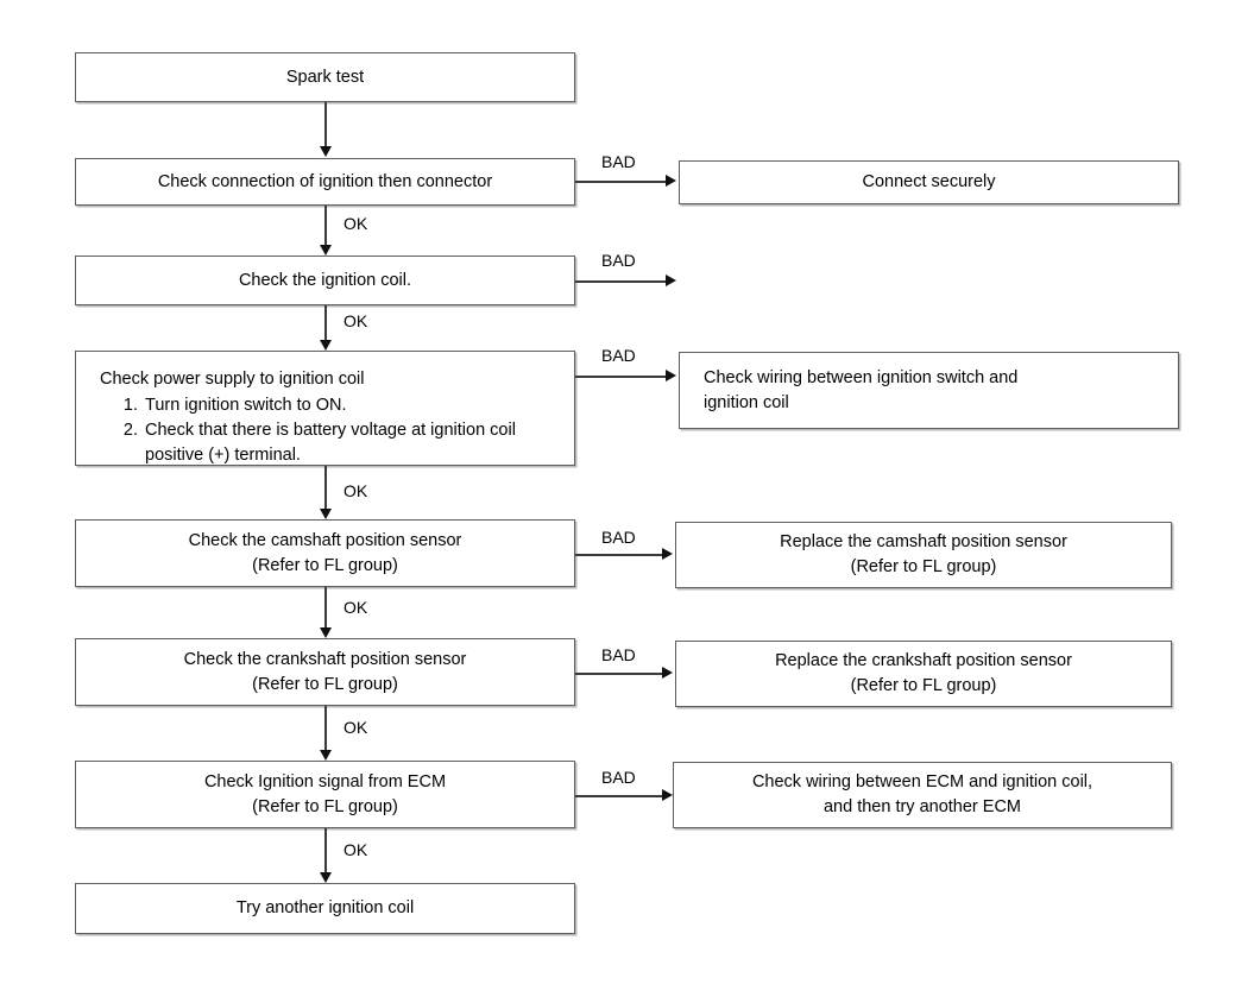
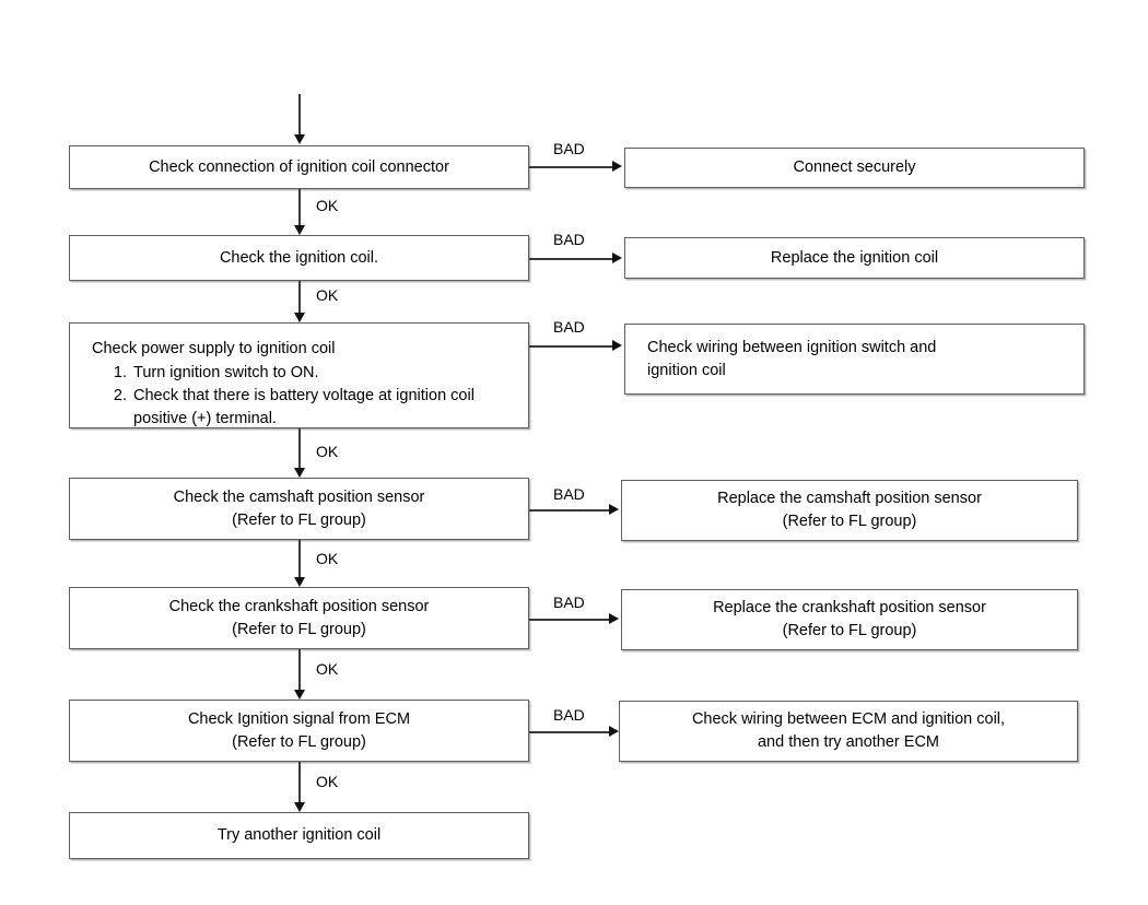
- Spark test
- Check connection of ignition then connector
+ Check connection of ignition coil connector
  BAD
  Connect securely
  OK
  Check the ignition coil.
  BAD
+ Replace the ignition coil
  OK
  Check power supply to ignition coil
  Turn ignition switch to ON.
  Check that there is battery voltage at ignition coil positive (+) terminal.
  BAD
  Check wiring between ignition switch and
  ignition coil
  OK
  Check the camshaft position sensor
  (Refer to FL group)
  BAD
  Replace the camshaft position sensor
  (Refer to FL group)
  OK
  Check the crankshaft position sensor
  (Refer to FL group)
  BAD
  Replace the crankshaft position sensor
  (Refer to FL group)
  OK
  Check Ignition signal from ECM
  (Refer to FL group)
  BAD
  Check wiring between ECM and ignition coil,
  and then try another ECM
  OK
  Try another ignition coil
